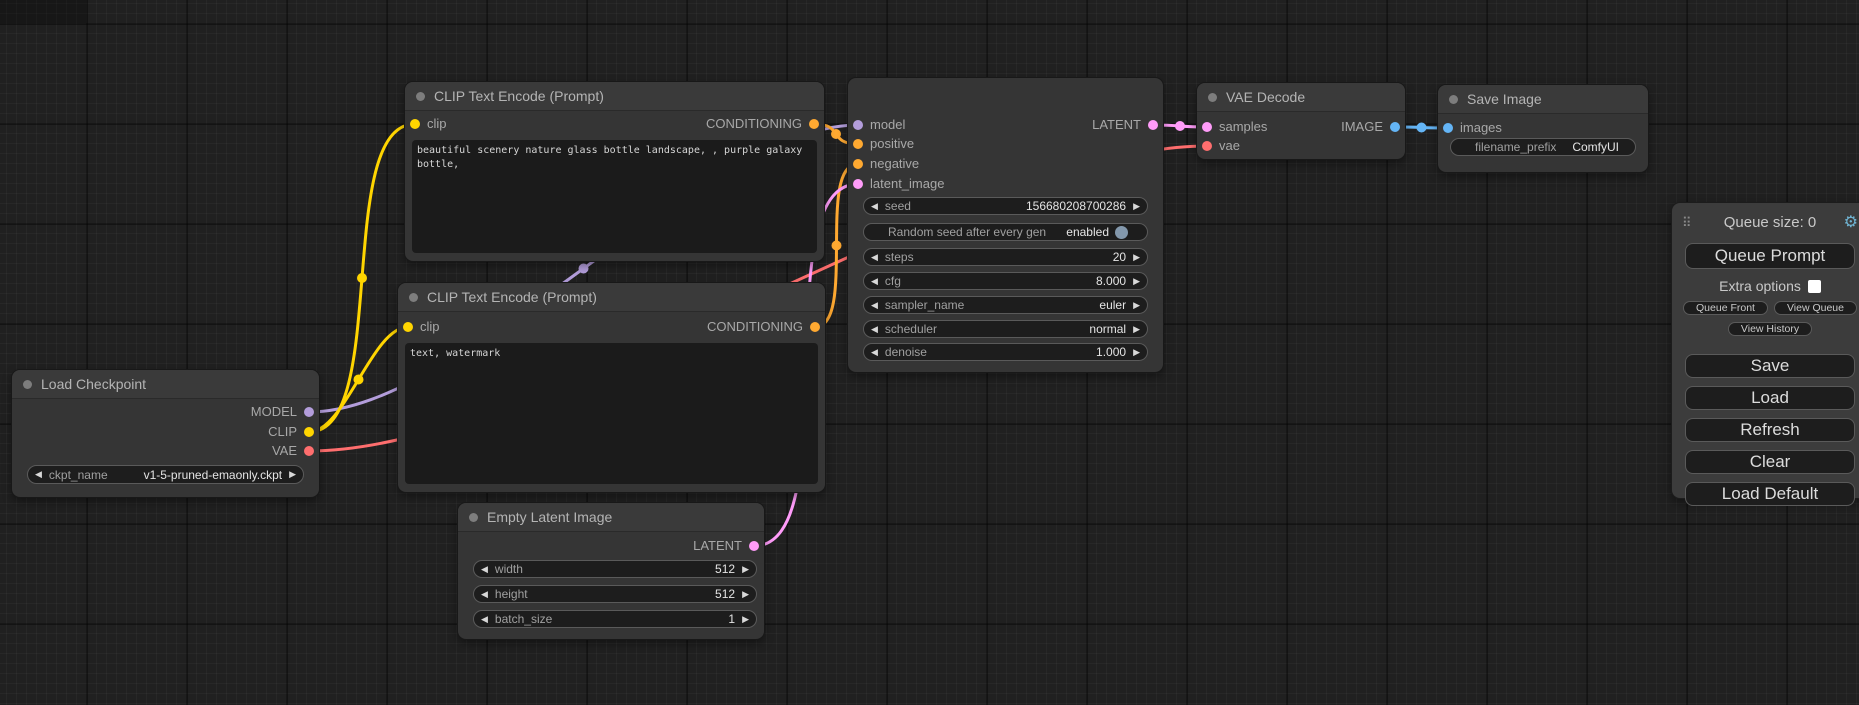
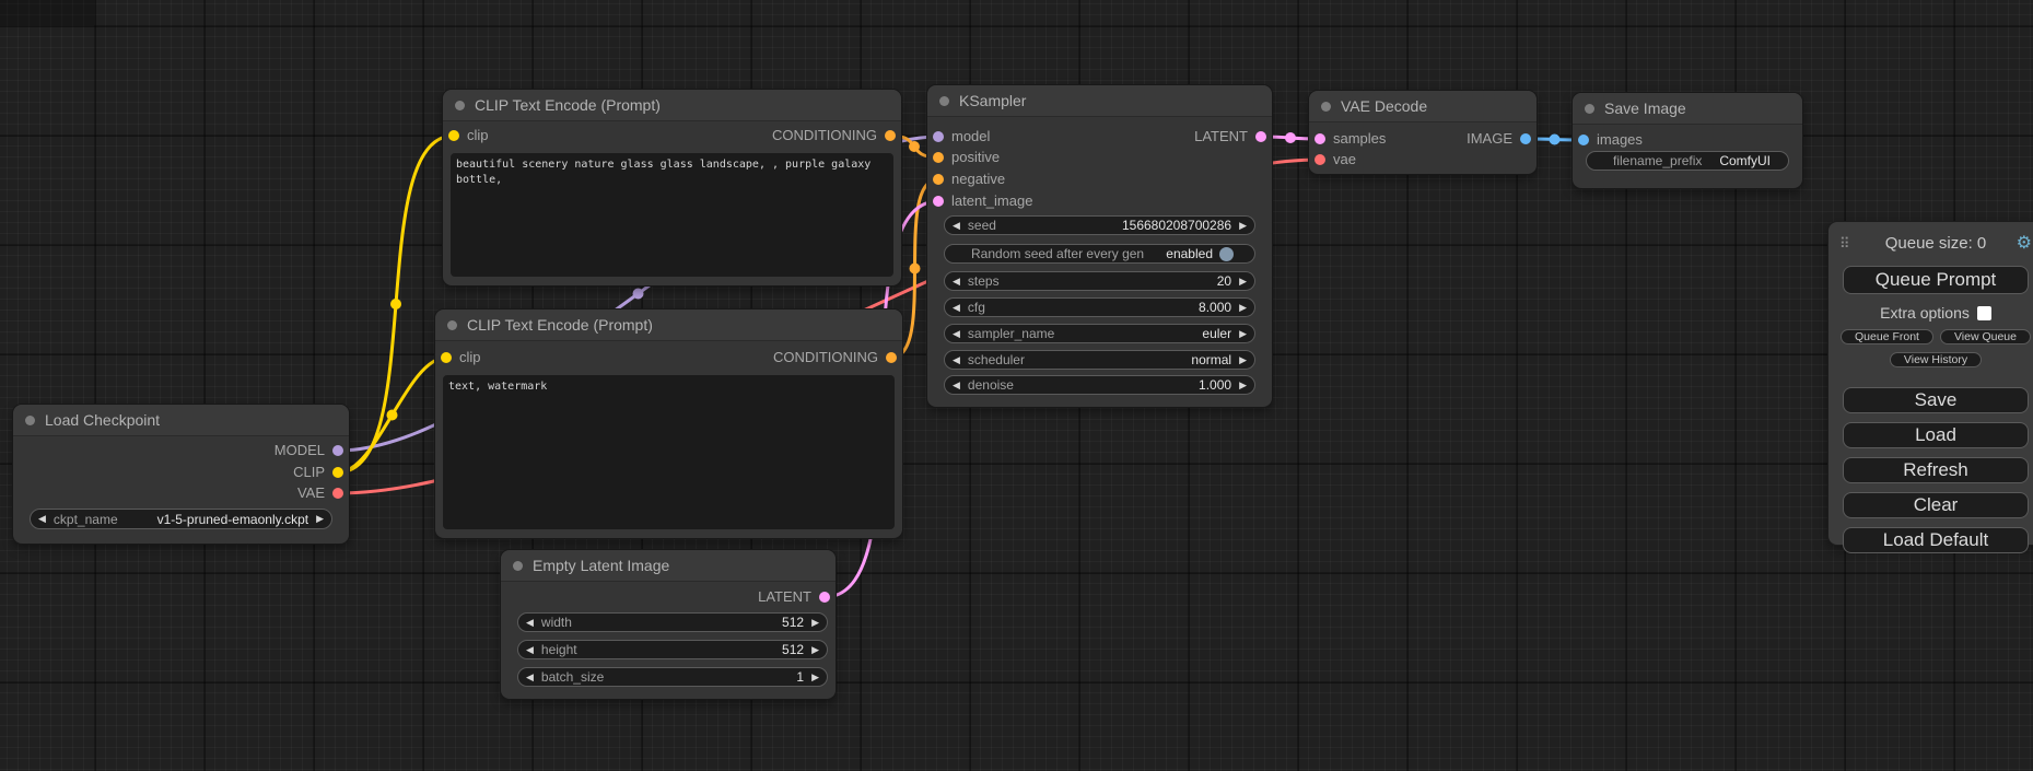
  Load Checkpoint
  MODEL
  CLIP
  VAE
  ◀
  ckpt_name
  v1-5-pruned-emaonly.ckpt
  ▶
  CLIP Text Encode (Prompt)
  clip
  CONDITIONING
- beautiful scenery nature glass bottle landscape, , purple galaxy bottle,
+ beautiful scenery nature glass glass landscape, , purple galaxy bottle,
  CLIP Text Encode (Prompt)
  clip
  CONDITIONING
  text, watermark
+ KSampler
  model
  positive
  negative
  latent_image
  LATENT
  ◀
  seed
  156680208700286
  ▶
  Random seed after every gen
  enabled
  ◀
  steps
  20
  ▶
  ◀
  cfg
  8.000
  ▶
  ◀
  sampler_name
  euler
  ▶
  ◀
  scheduler
  normal
  ▶
  ◀
  denoise
  1.000
  ▶
  VAE Decode
  samples
  vae
  IMAGE
  Save Image
  images
  filename_prefix
  ComfyUI
  Empty Latent Image
  LATENT
  ◀
  width
  512
  ▶
  ◀
  height
  512
  ▶
  ◀
  batch_size
  1
  ▶
  ⠿
  Queue size: 0
  ⚙
  Queue Prompt
  Extra options
  Queue Front
  View Queue
  View History
  Save
  Load
  Refresh
  Clear
  Load Default
